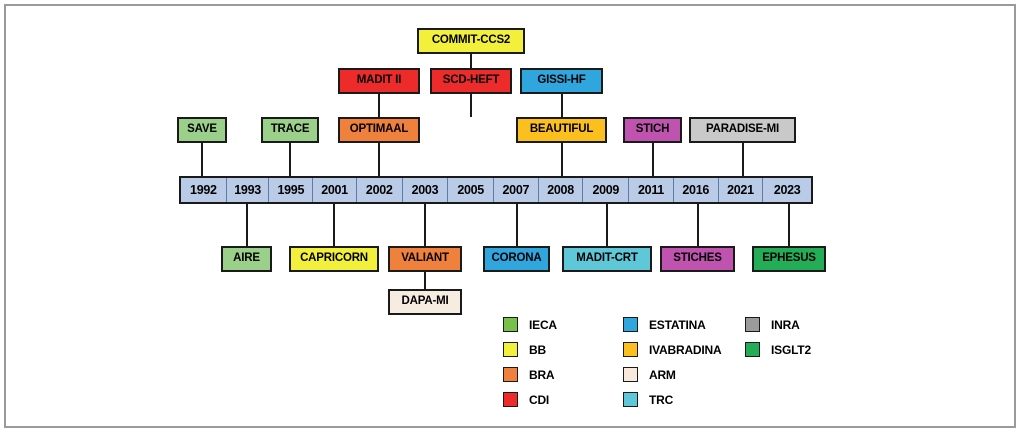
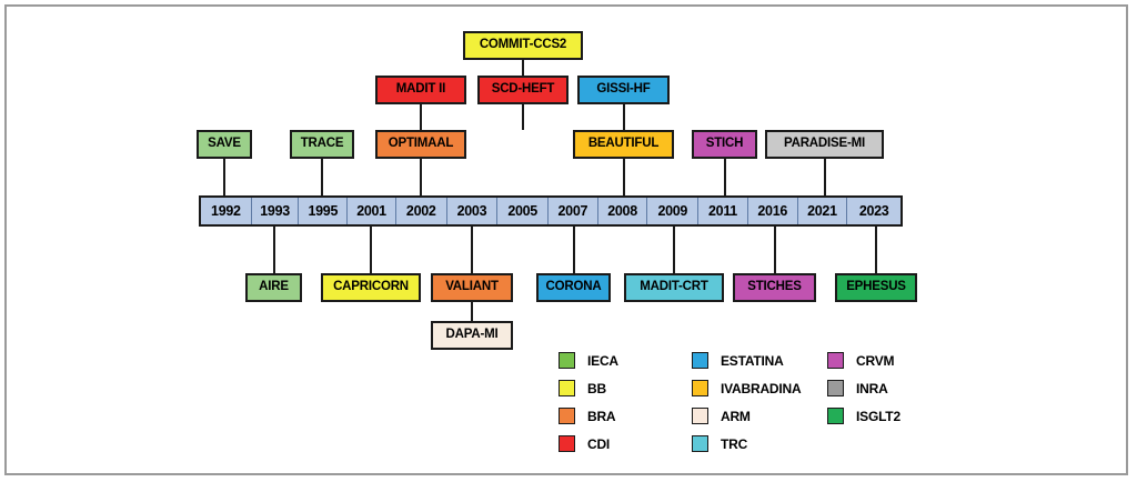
  SAVE
  TRACE
  OPTIMAAL
  MADIT II
  SCD-HEFT
  COMMIT-CCS2
  BEAUTIFUL
  GISSI-HF
  STICH
  PARADISE-MI
  1992
  1993
  1995
  2001
  2002
  2003
  2005
  2007
  2008
  2009
  2011
  2016
  2021
  2023
  AIRE
  CAPRICORN
  VALIANT
  DAPA-MI
  CORONA
  MADIT-CRT
  STICHES
  EPHESUS
  IECA
  BB
  BRA
  CDI
  ESTATINA
  IVABRADINA
  ARM
  TRC
+ CRVM
  INRA
  ISGLT2
